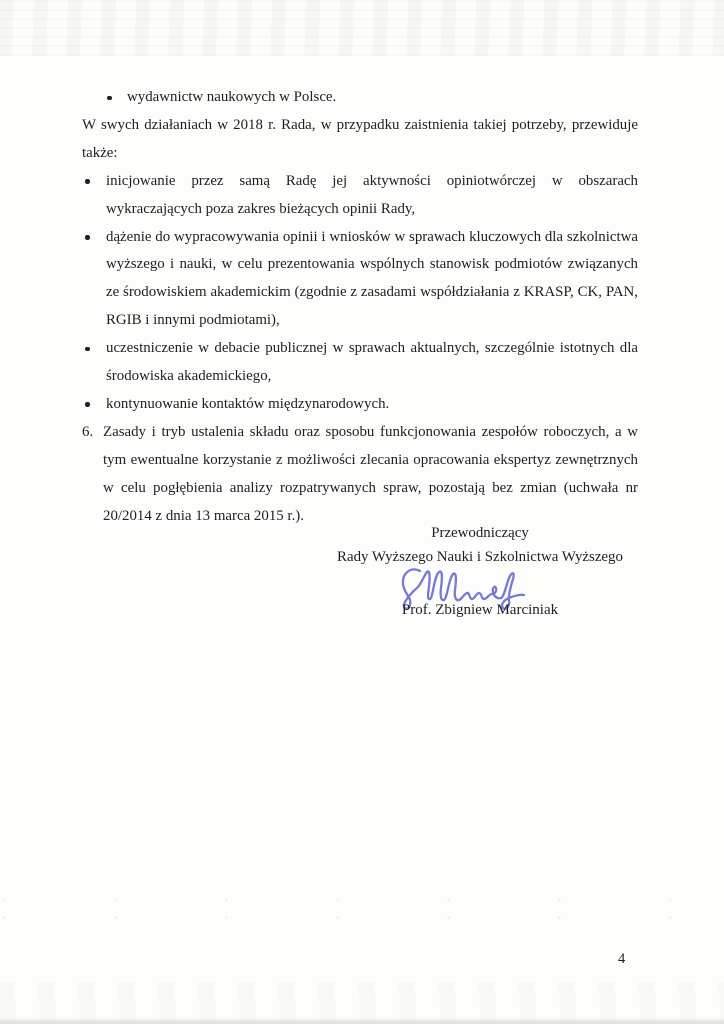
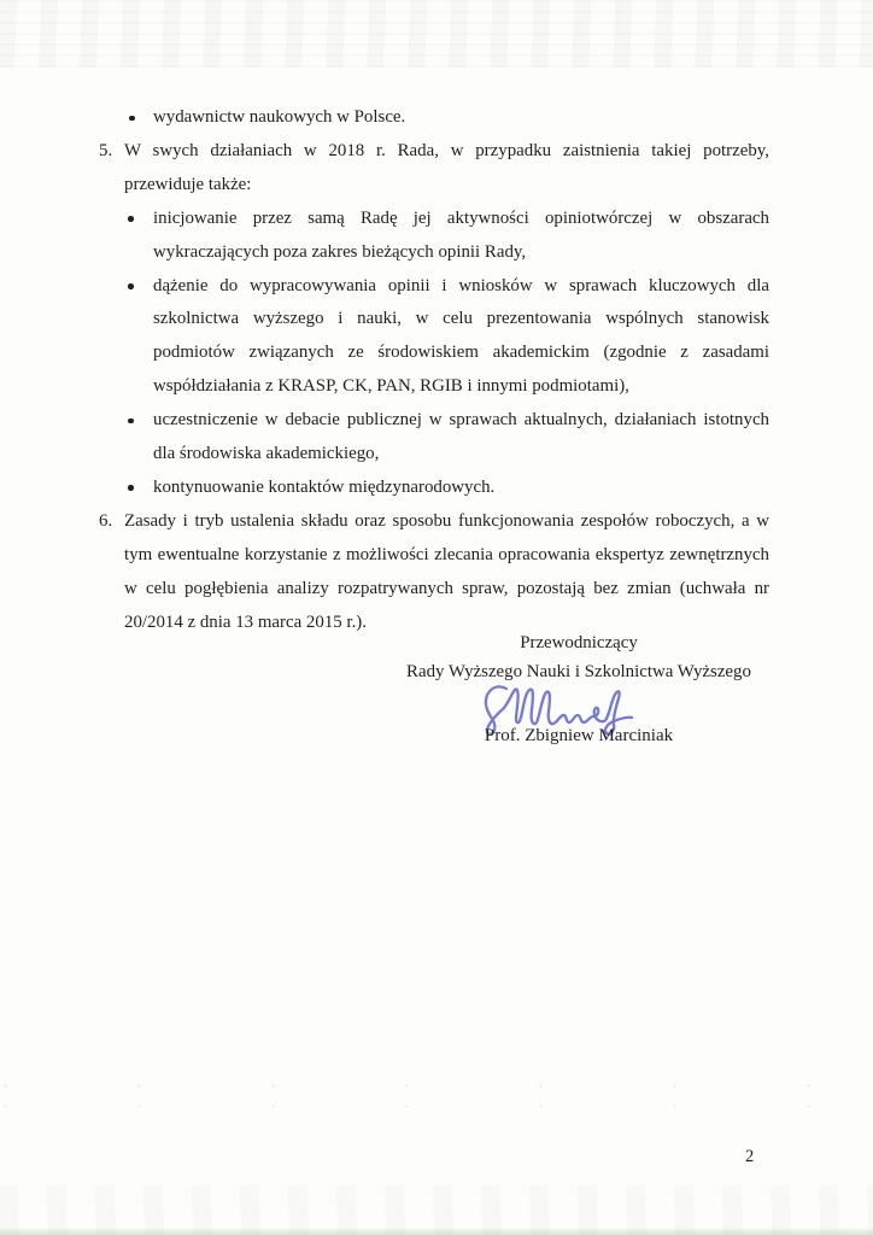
  wydawnictw naukowych w Polsce.
+ 5.
  W swych działaniach w 2018 r. Rada, w przypadku zaistnienia takiej potrzeby, przewiduje także:
  inicjowanie przez samą Radę jej aktywności opiniotwórczej w obszarach wykraczających poza zakres bieżących opinii Rady,
  dążenie do wypracowywania opinii i wniosków w sprawach kluczowych dla szkolnictwa wyższego i nauki, w celu prezentowania wspólnych stanowisk podmiotów związanych ze środowiskiem akademickim (zgodnie z zasadami współdziałania z KRASP, CK, PAN, RGIB i innymi podmiotami),
- uczestniczenie w debacie publicznej w sprawach aktualnych, szczególnie istotnych dla środowiska akademickiego,
+ uczestniczenie w debacie publicznej w sprawach aktualnych, działaniach istotnych dla środowiska akademickiego,
  kontynuowanie kontaktów międzynarodowych.
  6.
  Zasady i tryb ustalenia składu oraz sposobu funkcjonowania zespołów roboczych, a w tym ewentualne korzystanie z możliwości zlecania opracowania ekspertyz zewnętrznych w celu pogłębienia analizy rozpatrywanych spraw, pozostają bez zmian (uchwała nr 20/2014 z dnia 13 marca 2015 r.).
  Przewodniczący
  Rady Wyższego Nauki i Szkolnictwa Wyższego
  Prof. Zbigniew Marciniak
- 4
+ 2
